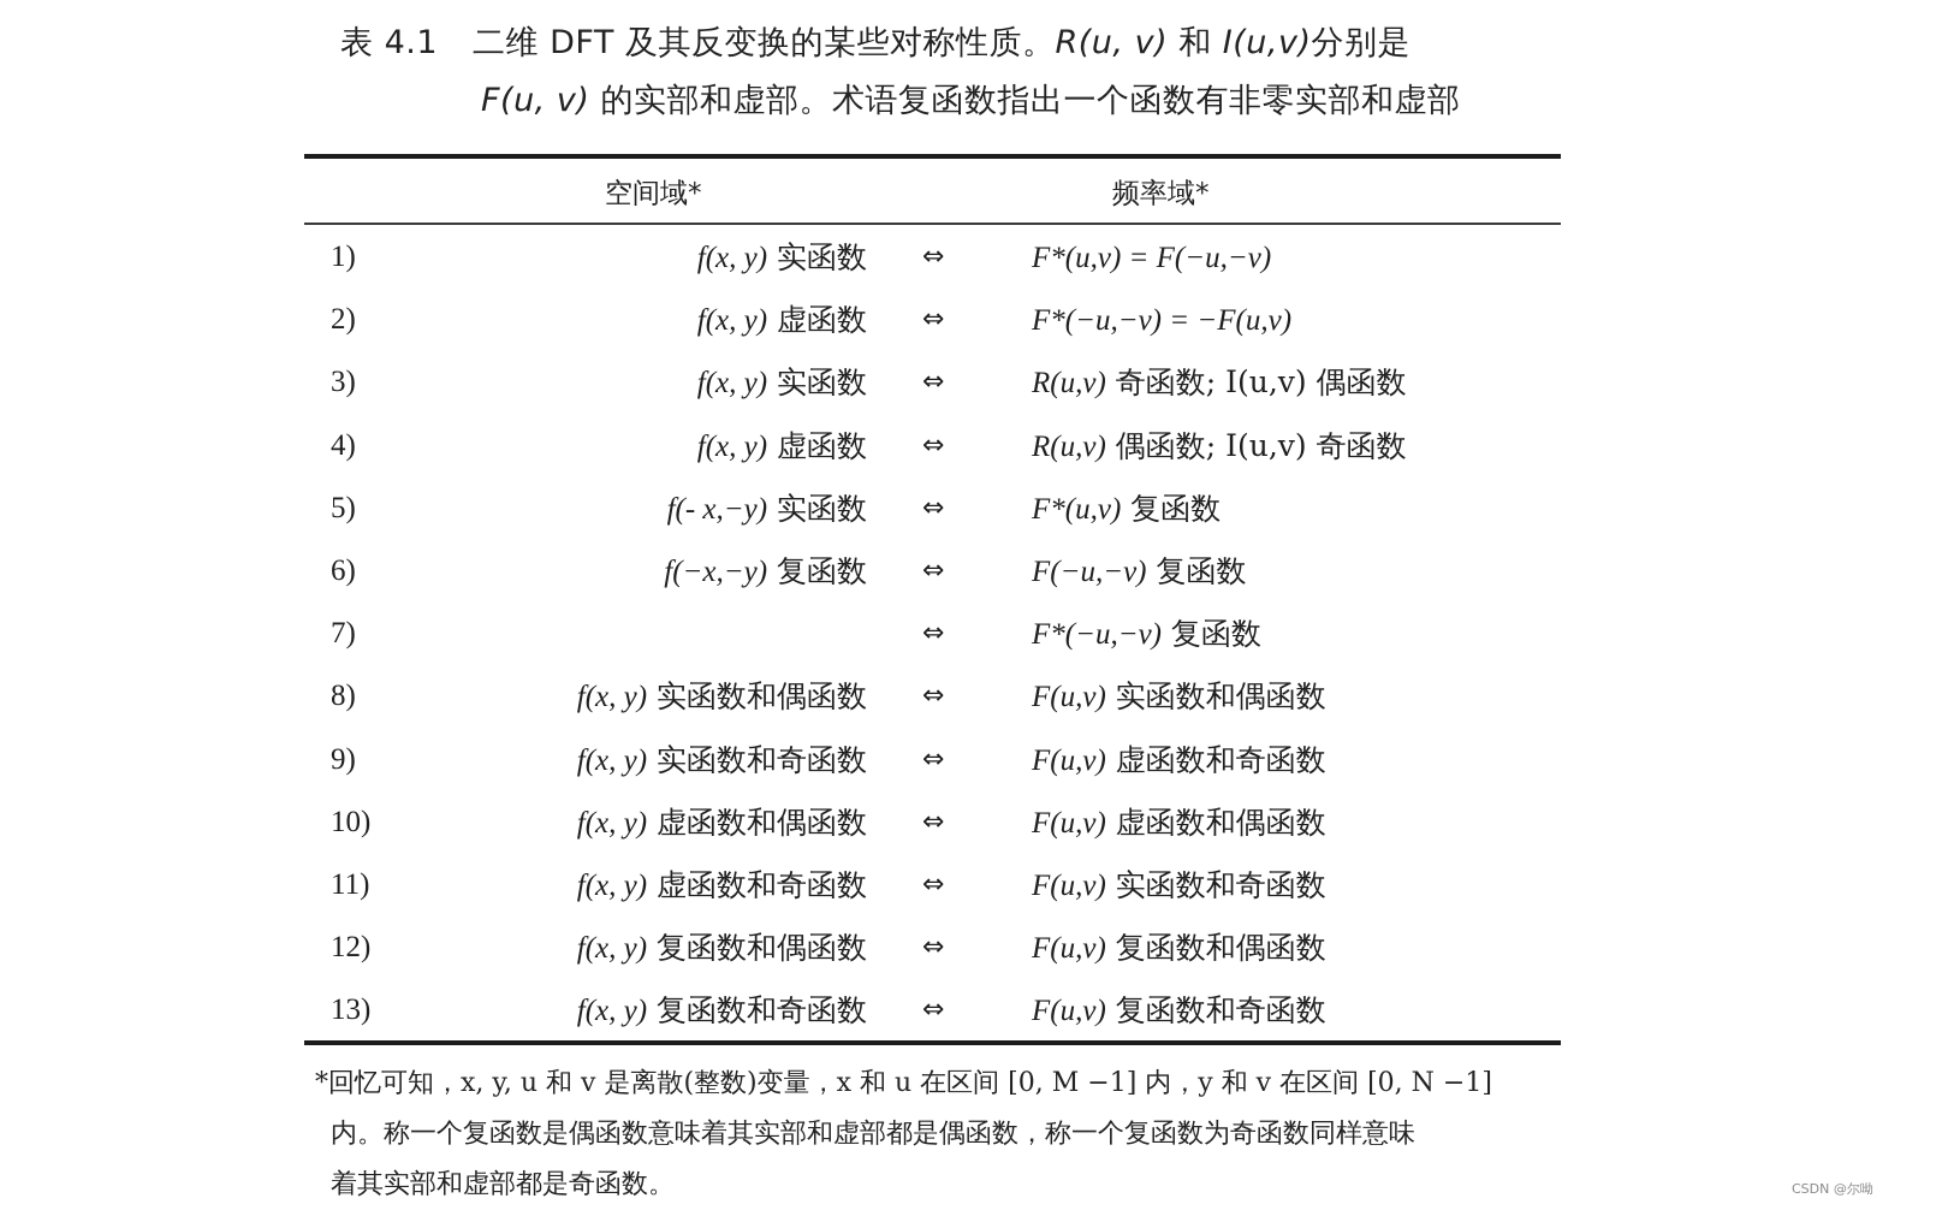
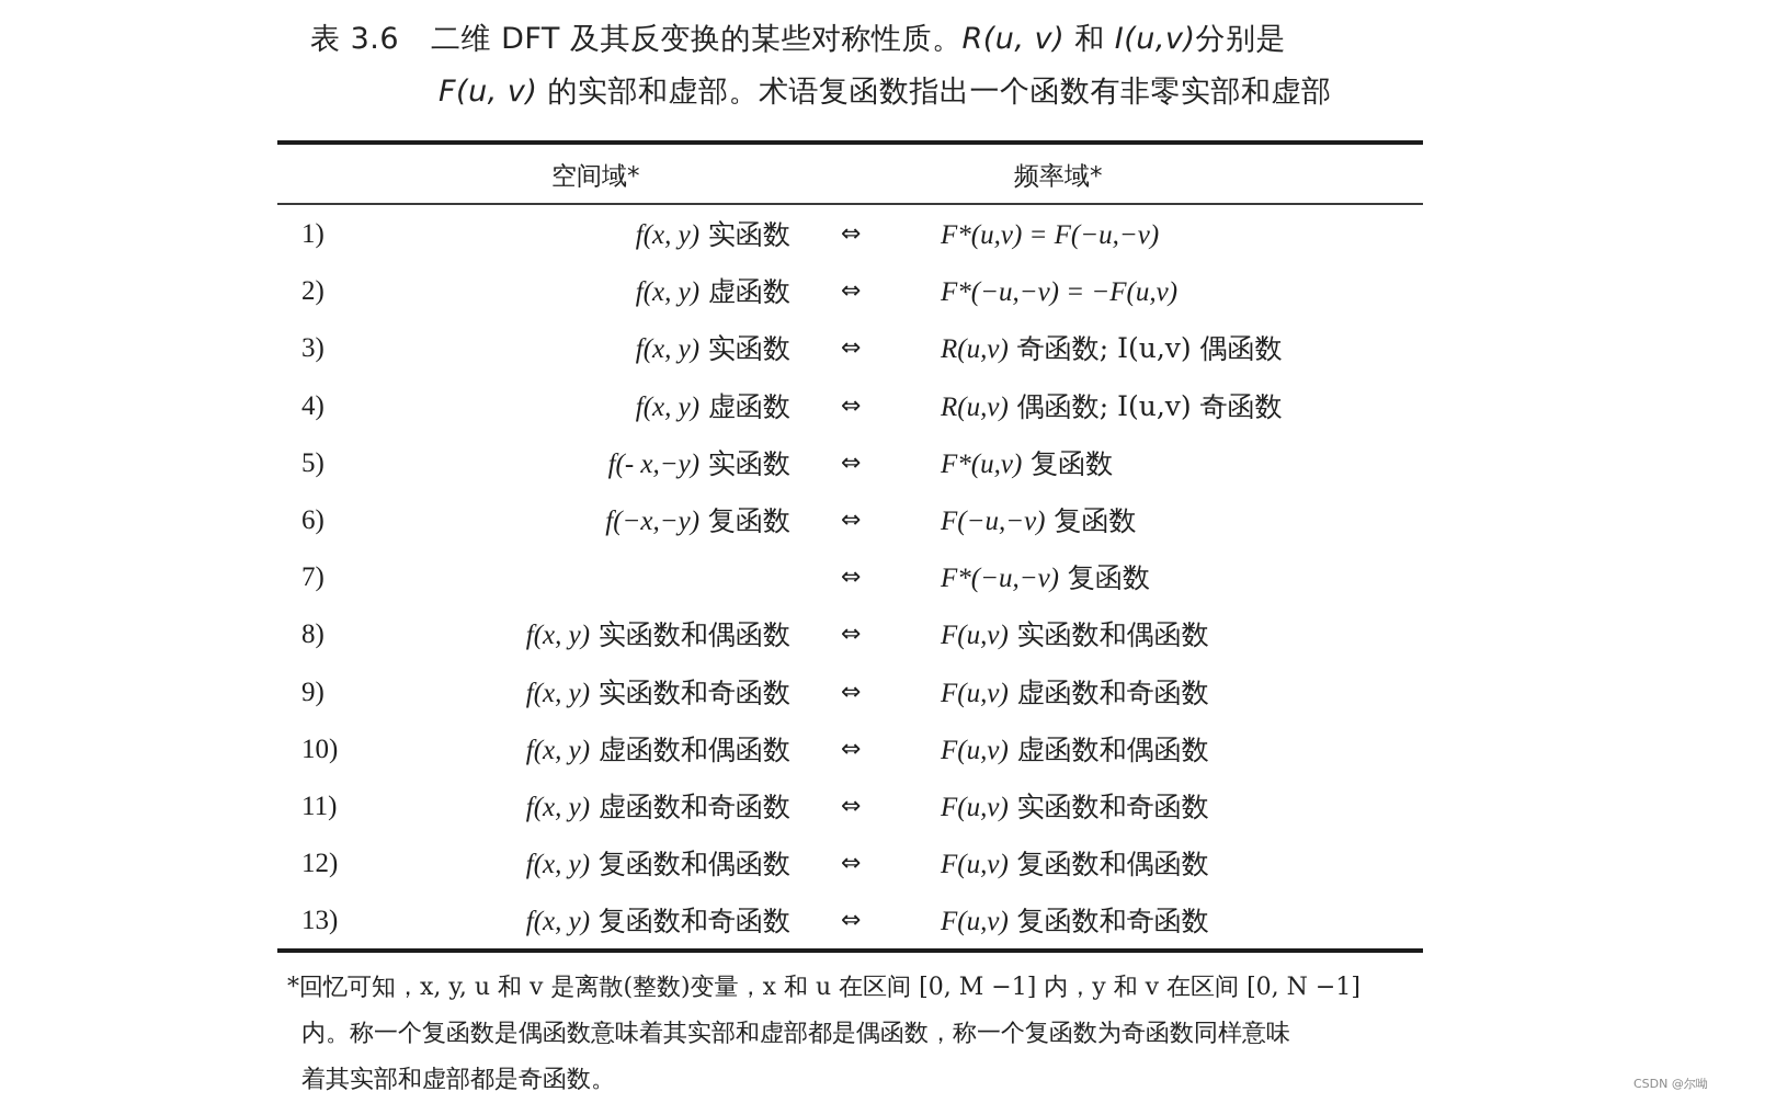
- 表 4.1 二维 DFT 及其反变换的某些对称性质。R(u, v) 和 I(u,v)分别是
+ 表 3.6 二维 DFT 及其反变换的某些对称性质。R(u, v) 和 I(u,v)分别是
  F(u, v) 的实部和虚部。术语复函数指出一个函数有非零实部和虚部
  空间域*
  频率域*
  1)
  f(x, y) 实函数
  ⇔
  F*(u,v) = F(−u,−v)
  2)
  f(x, y) 虚函数
  ⇔
  F*(−u,−v) = −F(u,v)
  3)
  f(x, y) 实函数
  ⇔
  R(u,v) 奇函数; I(u,v) 偶函数
  4)
  f(x, y) 虚函数
  ⇔
  R(u,v) 偶函数; I(u,v) 奇函数
  5)
  f(- x,−y) 实函数
  ⇔
  F*(u,v) 复函数
  6)
  f(−x,−y) 复函数
  ⇔
  F(−u,−v) 复函数
  7)
  ⇔
  F*(−u,−v) 复函数
  8)
  f(x, y) 实函数和偶函数
  ⇔
  F(u,v) 实函数和偶函数
  9)
  f(x, y) 实函数和奇函数
  ⇔
  F(u,v) 虚函数和奇函数
  10)
  f(x, y) 虚函数和偶函数
  ⇔
  F(u,v) 虚函数和偶函数
  11)
  f(x, y) 虚函数和奇函数
  ⇔
  F(u,v) 实函数和奇函数
  12)
  f(x, y) 复函数和偶函数
  ⇔
  F(u,v) 复函数和偶函数
  13)
  f(x, y) 复函数和奇函数
  ⇔
  F(u,v) 复函数和奇函数
  *回忆可知，x, y, u 和 v 是离散(整数)变量，x 和 u 在区间 [0, M −1] 内，y 和 v 在区间 [0, N −1]
  内。称一个复函数是偶函数意味着其实部和虚部都是偶函数，称一个复函数为奇函数同样意味
  着其实部和虚部都是奇函数。
  CSDN @尔呦
